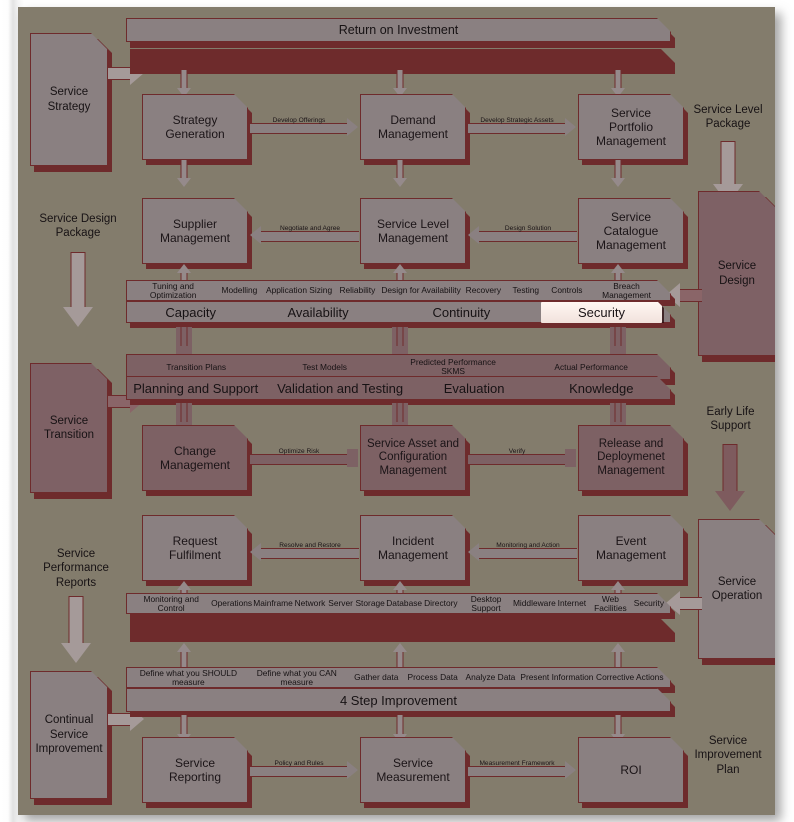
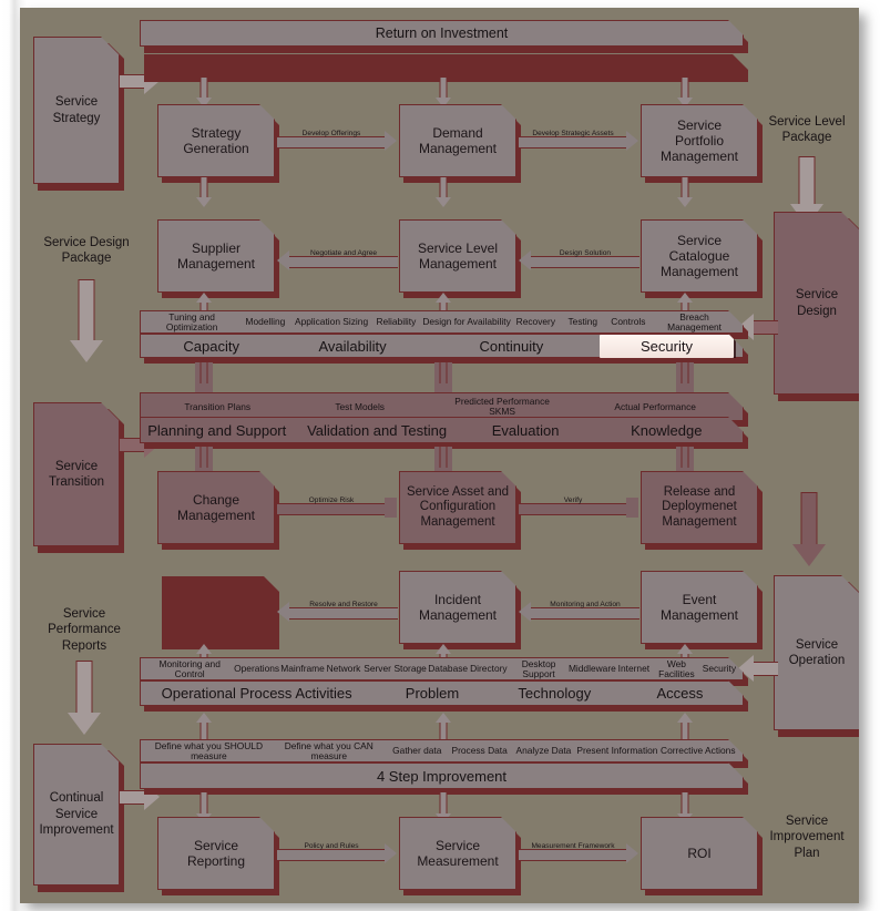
  Service
  Strategy
  Service Design
  Package
  Service
  Transition
  Service
  Performance
  Reports
  Continual
  Service
  Improvement
  Service Level
  Package
  Service
  Design
- Early Life
- Support
  Service
  Operation
  Service
  Improvement
  Plan
  Return on Investment
  Strategy
  Generation
  Demand
  Management
  Service
  Portfolio
  Management
  Supplier
  Management
  Service Level
  Management
  Service
  Catalogue
  Management
  Tuning and Optimization
  Modelling
  Application Sizing
  Reliability
  Design for Availability
  Recovery
  Testing
  Controls
  Breach Management
  Capacity
  Availability
  Continuity
  Security
  Transition Plans
  Test Models
  Predicted Performance
  SKMS
  Actual Performance
  Planning and Support
  Validation and Testing
  Evaluation
  Knowledge
  Change
  Management
  Service Asset and
  Configuration
  Management
  Release and
  Deploymenet
  Management
- Request
- Fulfilment
  Incident
  Management
  Event
  Management
  Monitoring and Control
  Operations
  Mainframe
  Network
  Server
  Storage
  Database
  Directory
  Desktop Support
  Middleware
  Internet
  Web Facilities
  Security
+ Operational Process Activities
+ Problem
+ Technology
+ Access
  Define what you SHOULD measure
  Define what you CAN measure
  Gather data
  Process Data
  Analyze Data
  Present Information
  Corrective Actions
  4 Step Improvement
  Service
  Reporting
  Service
  Measurement
  ROI
